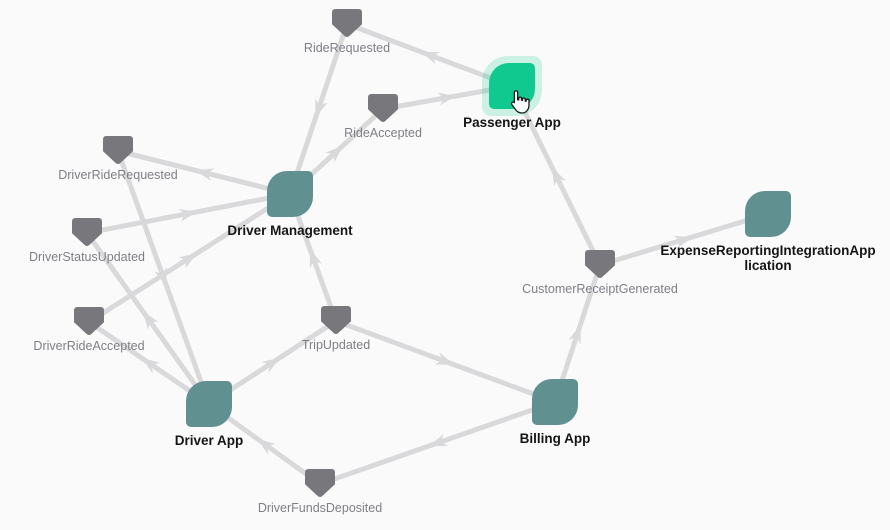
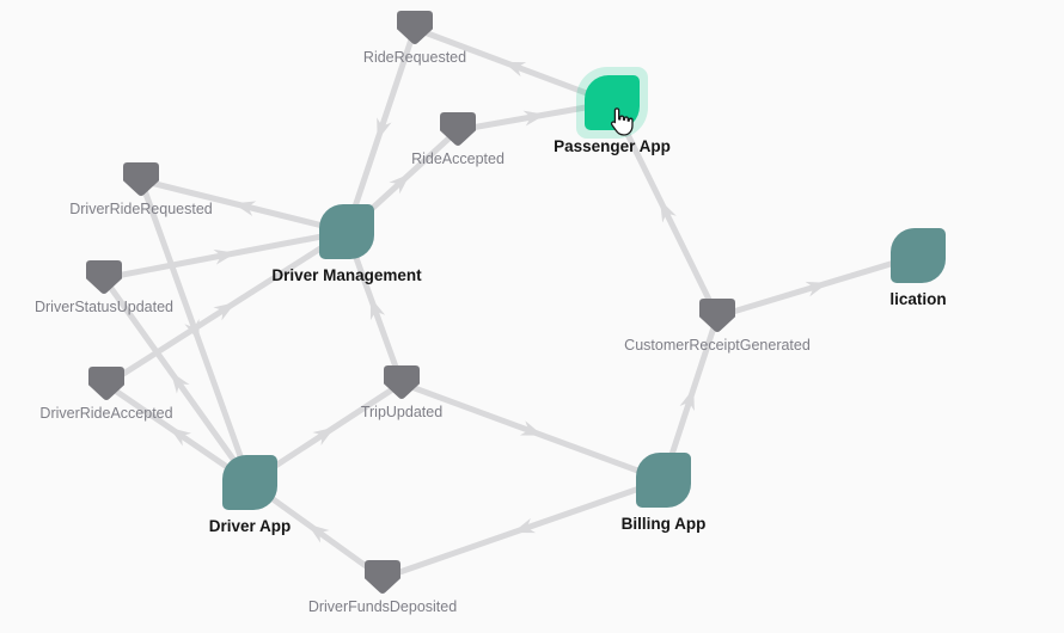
  RideRequested
  Passenger App
  RideAccepted
  DriverRideRequested
  Driver Management
  DriverStatusUpdated
- ExpenseReportingIntegrationApp
  lication
  CustomerReceiptGenerated
  DriverRideAccepted
  TripUpdated
  Driver App
  Billing App
  DriverFundsDeposited
